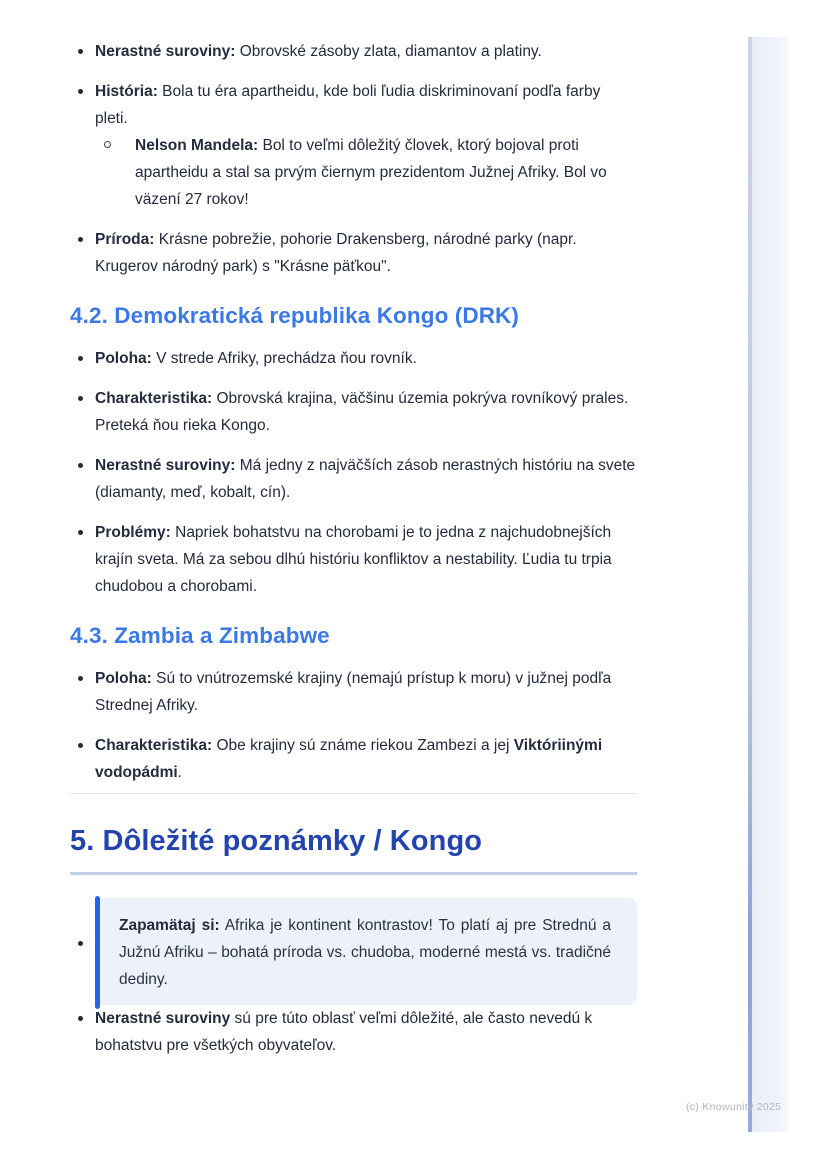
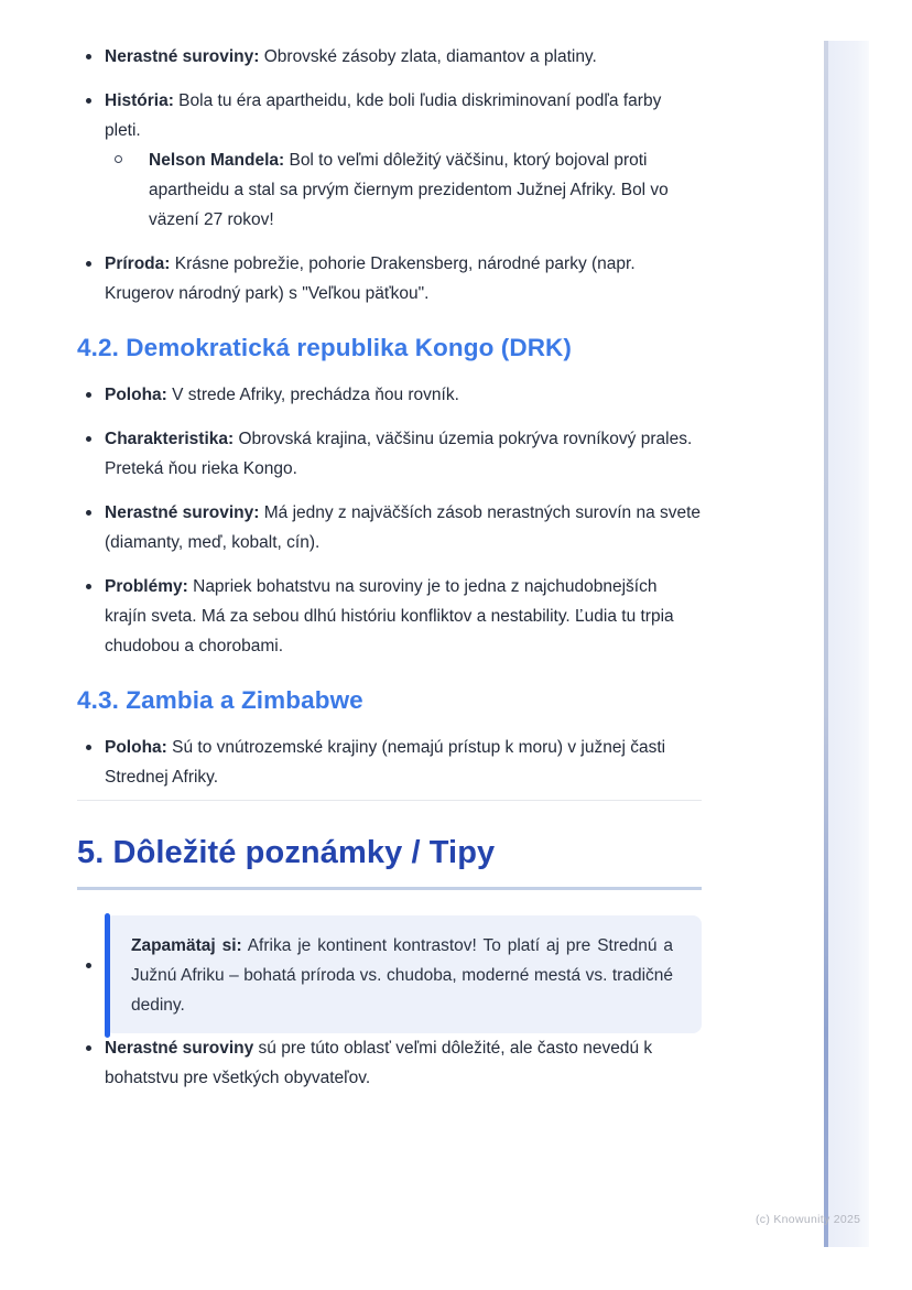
  Nerastné suroviny: Obrovské zásoby zlata, diamantov a platiny.
  História: Bola tu éra apartheidu, kde boli ľudia diskriminovaní podľa farby pleti.
- Nelson Mandela: Bol to veľmi dôležitý človek, ktorý bojoval proti apartheidu a stal sa prvým čiernym prezidentom Južnej Afriky. Bol vo väzení 27 rokov!
+ Nelson Mandela: Bol to veľmi dôležitý väčšinu, ktorý bojoval proti apartheidu a stal sa prvým čiernym prezidentom Južnej Afriky. Bol vo väzení 27 rokov!
- Príroda: Krásne pobrežie, pohorie Drakensberg, národné parky (napr. Krugerov národný park) s "Krásne päťkou".
+ Príroda: Krásne pobrežie, pohorie Drakensberg, národné parky (napr. Krugerov národný park) s "Veľkou päťkou".
  4.2. Demokratická republika Kongo (DRK)
  Poloha: V strede Afriky, prechádza ňou rovník.
  Charakteristika: Obrovská krajina, väčšinu územia pokrýva rovníkový prales. Preteká ňou rieka Kongo.
- Nerastné suroviny: Má jedny z najväčších zásob nerastných históriu na svete (diamanty, meď, kobalt, cín).
+ Nerastné suroviny: Má jedny z najväčších zásob nerastných surovín na svete (diamanty, meď, kobalt, cín).
- Problémy: Napriek bohatstvu na chorobami je to jedna z najchudobnejších krajín sveta. Má za sebou dlhú históriu konfliktov a nestability. Ľudia tu trpia chudobou a chorobami.
+ Problémy: Napriek bohatstvu na suroviny je to jedna z najchudobnejších krajín sveta. Má za sebou dlhú históriu konfliktov a nestability. Ľudia tu trpia chudobou a chorobami.
  4.3. Zambia a Zimbabwe
- Poloha: Sú to vnútrozemské krajiny (nemajú prístup k moru) v južnej podľa Strednej Afriky.
+ Poloha: Sú to vnútrozemské krajiny (nemajú prístup k moru) v južnej časti Strednej Afriky.
- Charakteristika: Obe krajiny sú známe riekou Zambezi a jej Viktóriinými vodopádmi.
- 5. Dôležité poznámky / Kongo
+ 5. Dôležité poznámky / Tipy
  Zapamätaj si: Afrika je kontinent kontrastov! To platí aj pre Strednú a Južnú Afriku – bohatá príroda vs. chudoba, moderné mestá vs. tradičné dediny.
  Nerastné suroviny sú pre túto oblasť veľmi dôležité, ale často nevedú k bohatstvu pre všetkých obyvateľov.
  (c) Knowunity 2025
